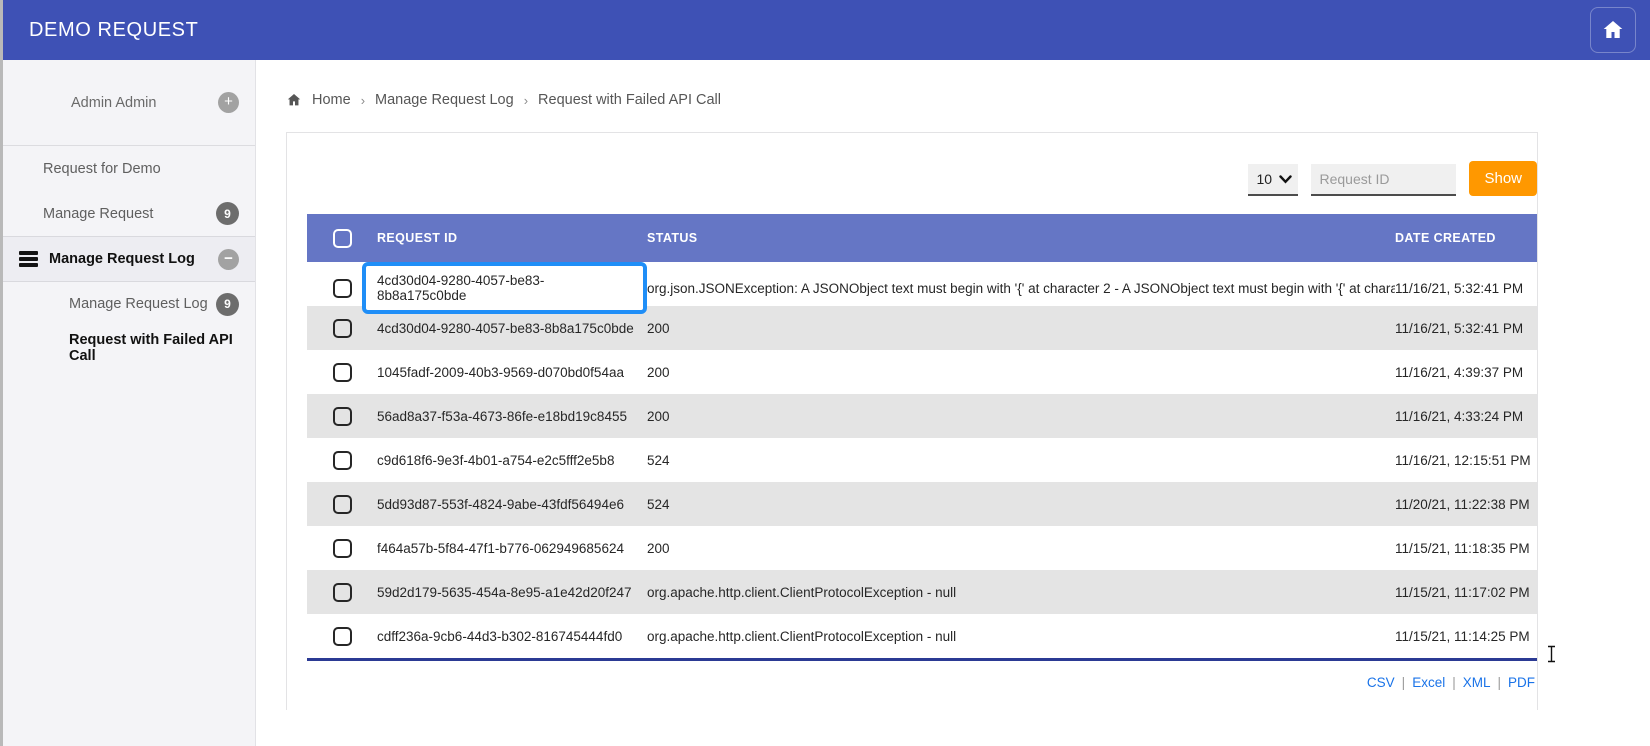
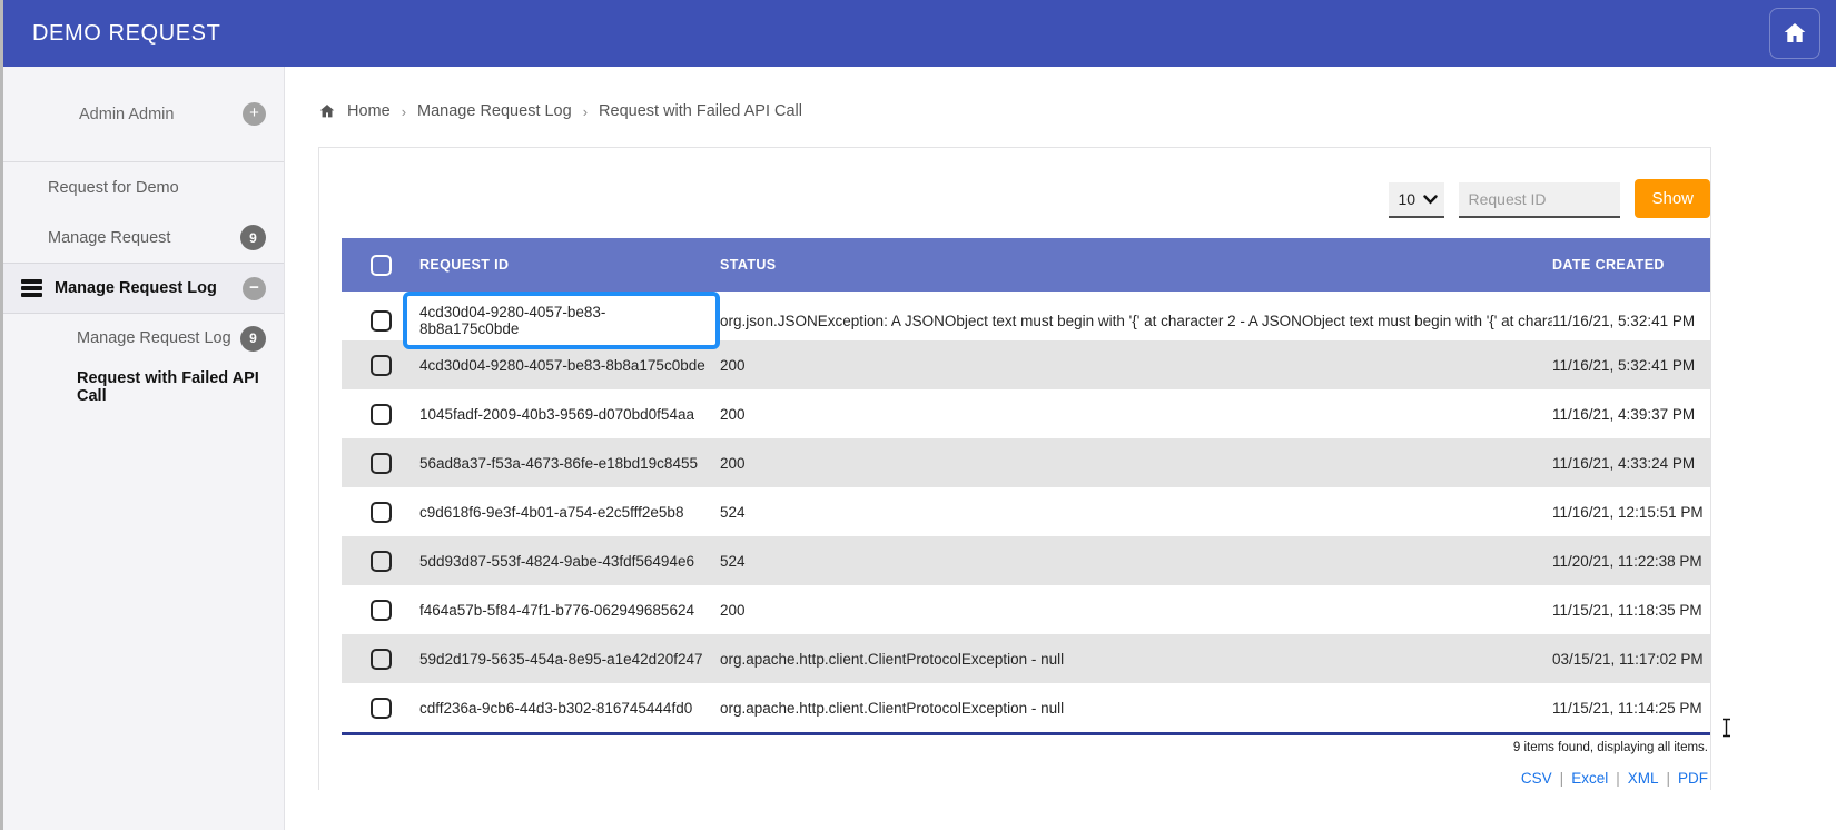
  DEMO REQUEST
  Admin Admin
  +
  Request for Demo
  Manage Request
  9
  Manage Request Log
  −
  Manage Request Log
  9
  Request with Failed API Call
  Home
  ›
  Manage Request Log
  ›
  Request with Failed API Call
  10
  Request ID
  Show
  REQUEST ID
  STATUS
  DATE CREATED
  4cd30d04-9280-4057-be83-8b8a175c0bde
  org.json.JSONException: A JSONObject text must begin with '{' at character 2 - A JSONObject text must begin with '{' at chara
  11/16/21, 5:32:41 PM
  4cd30d04-9280-4057-be83-8b8a175c0bde
  200
  11/16/21, 5:32:41 PM
  1045fadf-2009-40b3-9569-d070bd0f54aa
  200
  11/16/21, 4:39:37 PM
  56ad8a37-f53a-4673-86fe-e18bd19c8455
  200
  11/16/21, 4:33:24 PM
  c9d618f6-9e3f-4b01-a754-e2c5fff2e5b8
  524
  11/16/21, 12:15:51 PM
  5dd93d87-553f-4824-9abe-43fdf56494e6
  524
  11/20/21, 11:22:38 PM
  f464a57b-5f84-47f1-b776-062949685624
  200
  11/15/21, 11:18:35 PM
  59d2d179-5635-454a-8e95-a1e42d20f247
  org.apache.http.client.ClientProtocolException - null
- 11/15/21, 11:17:02 PM
+ 03/15/21, 11:17:02 PM
  cdff236a-9cb6-44d3-b302-816745444fd0
  org.apache.http.client.ClientProtocolException - null
  11/15/21, 11:14:25 PM
+ 9 items found, displaying all items.
  CSV
  |
  Excel
  |
  XML
  |
  PDF
